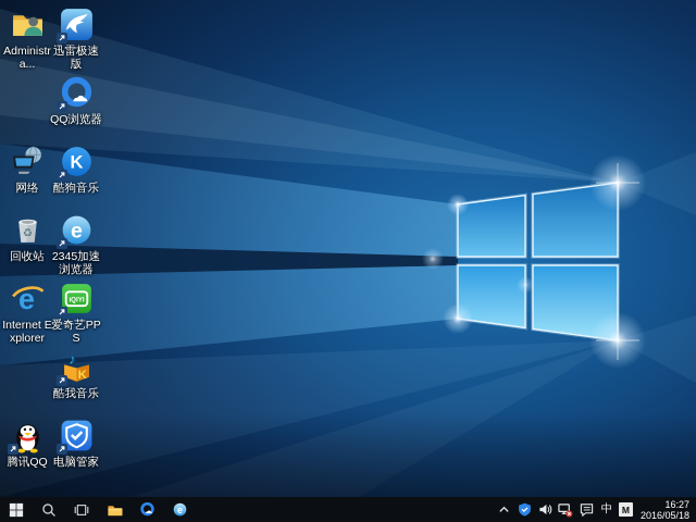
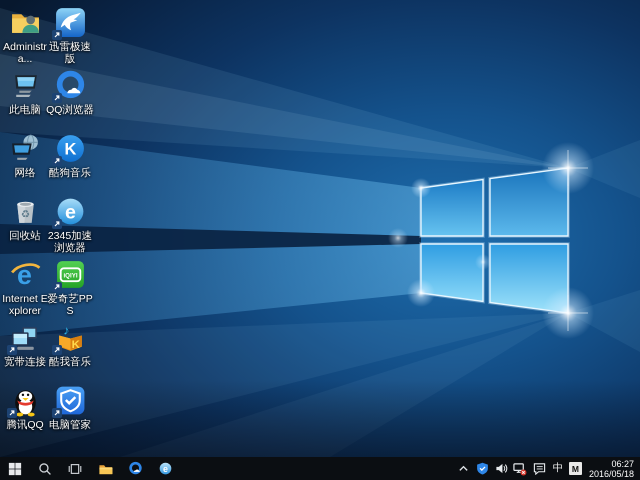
  Administra...
+ 此电脑
  网络
  ♻
  回收站
  e
  Internet Explorer
+ 宽带连接
  腾讯QQ
  迅雷极速版
  QQ浏览器
  K
  酷狗音乐
  e
  2345加速浏览器
  爱奇艺PPS
  K
  ♪
  酷我音乐
  电脑管家
  e
  中
  M
- 16:27
+ 06:27
  2016/05/18
